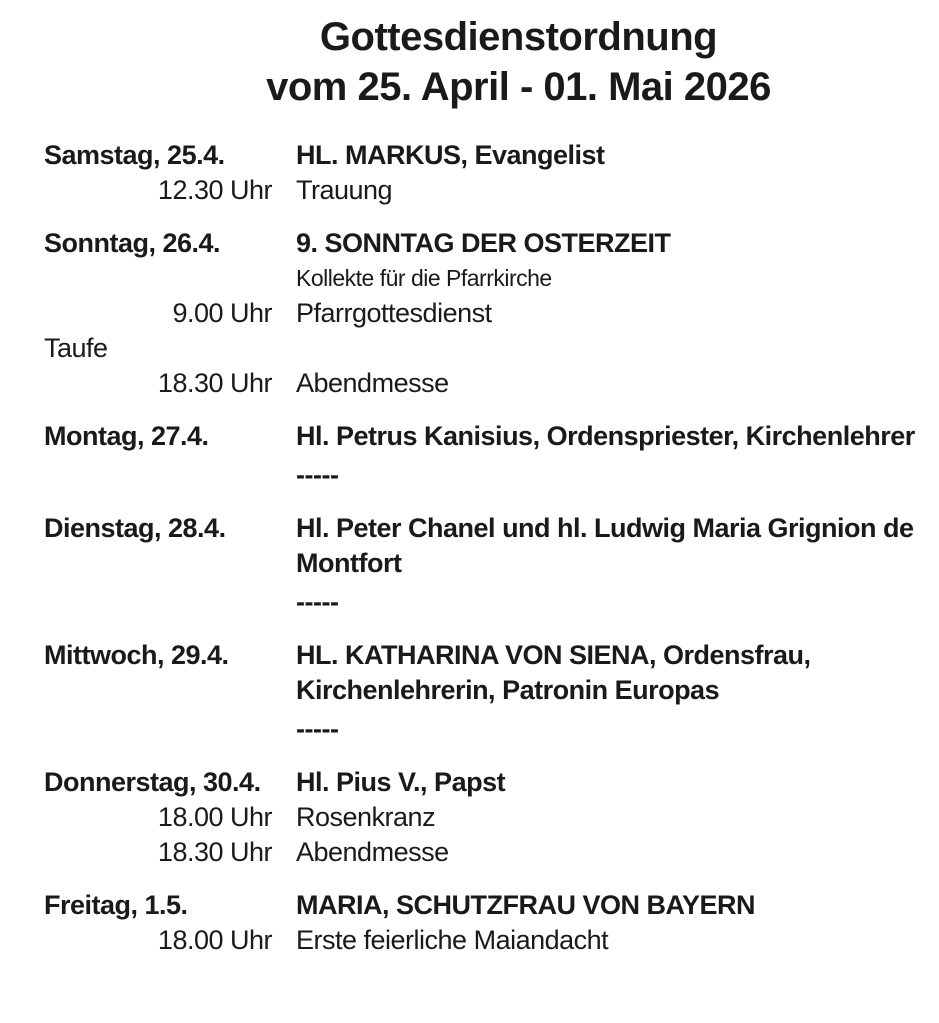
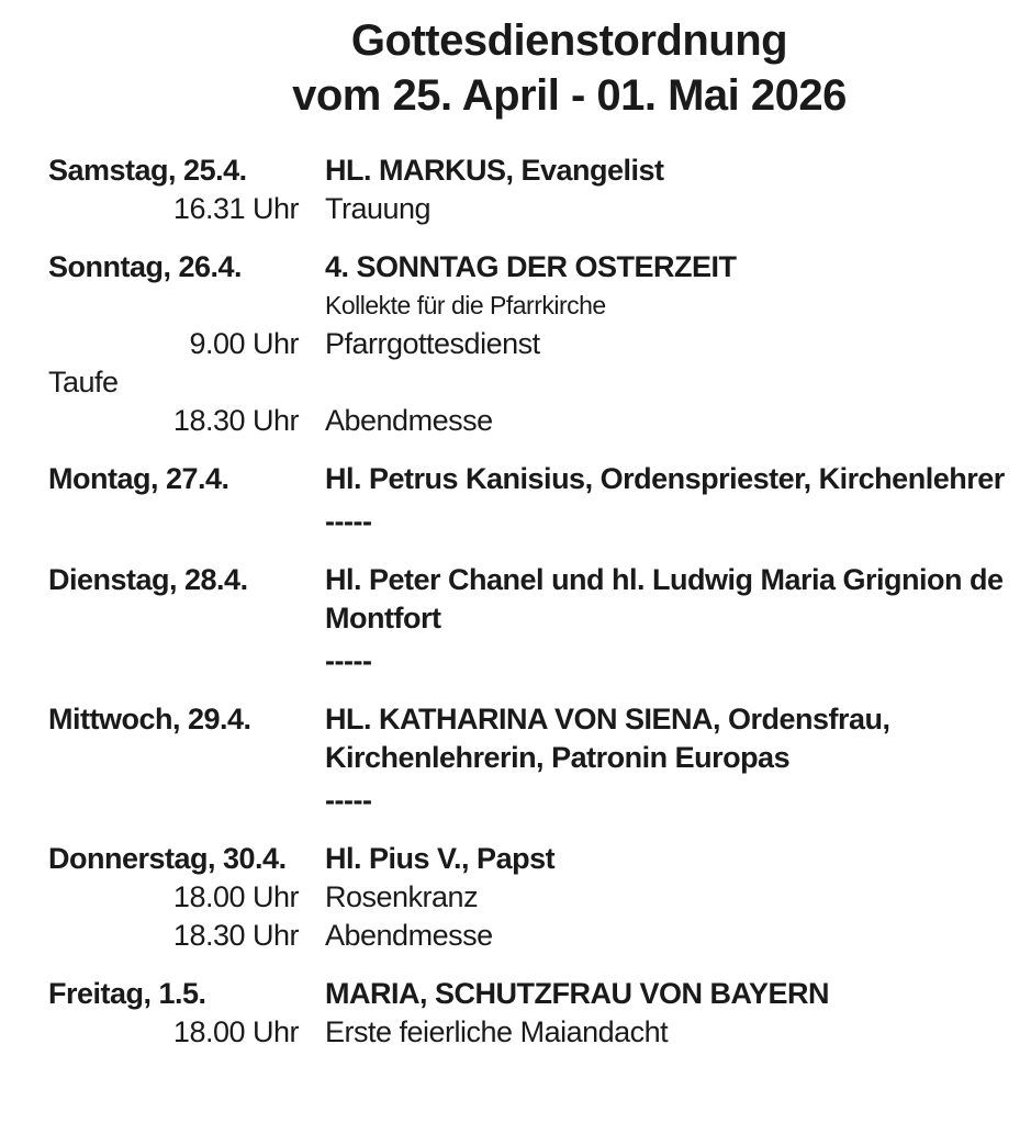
  Gottesdienstordnung
  vom 25. April - 01. Mai 2026
  Samstag, 25.4.
  HL. MARKUS, Evangelist
- 12.30 Uhr
+ 16.31 Uhr
  Trauung
  Sonntag, 26.4.
- 9. SONNTAG DER OSTERZEIT
+ 4. SONNTAG DER OSTERZEIT
  Kollekte für die Pfarrkirche
  9.00 Uhr
  Pfarrgottesdienst
  Taufe
  18.30 Uhr
  Abendmesse
  Montag, 27.4.
  Hl. Petrus Kanisius, Ordenspriester, Kirchenlehrer
  -----
  Dienstag, 28.4.
  Hl. Peter Chanel und hl. Ludwig Maria Grignion de Montfort
  -----
  Mittwoch, 29.4.
  HL. KATHARINA VON SIENA, Ordensfrau, Kirchenlehrerin, Patronin Europas
  -----
  Donnerstag, 30.4.
  Hl. Pius V., Papst
  18.00 Uhr
  Rosenkranz
  18.30 Uhr
  Abendmesse
  Freitag, 1.5.
  MARIA, SCHUTZFRAU VON BAYERN
  18.00 Uhr
  Erste feierliche Maiandacht
